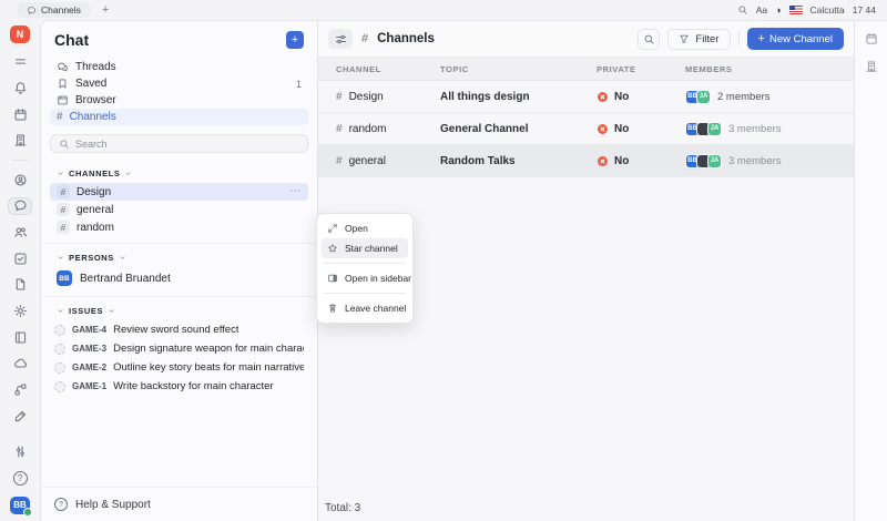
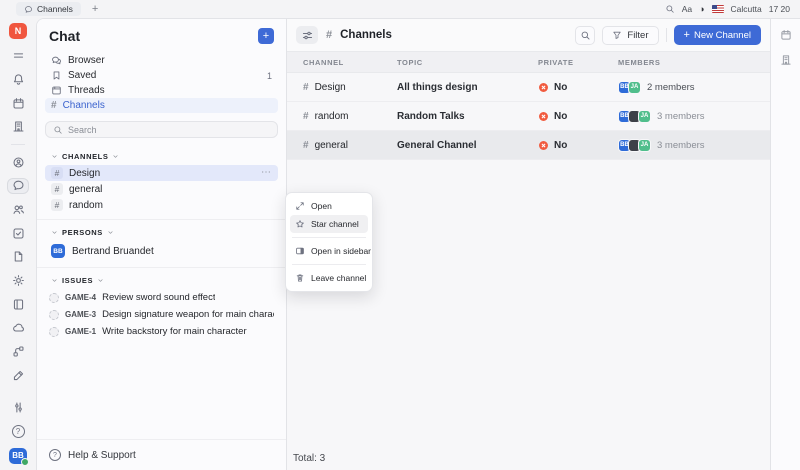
  Channels
  +
  Aa
  ◑
  Calcutta
- 17 44
+ 17 20
  N
  ?
  BB
  Chat
  +
- Threads
+ Browser
  Saved
  1
- Browser
+ Threads
  #
  Channels
  Search
  CHANNELS
  #
  Design
  ⋯
  #
  general
  #
  random
  PERSONS
  Bertrand Bruandet
  ISSUES
  GAME-4
  Review sword sound effect
  GAME-3
  Design signature weapon for main chara
- GAME-2
- Outline key story beats for main narrative
  GAME-1
  Write backstory for main character
  Help & Support
  #
  Channels
  Filter
  +
  New Channel
  CHANNEL
  TOPIC
  PRIVATE
  MEMBERS
  #
  Design
  All things design
  No
  2 members
  #
  random
- General Channel
+ Random Talks
  No
  3 members
  #
  general
- Random Talks
+ General Channel
  No
  3 members
  Total: 3
  Open
  Star channel
  Open in sidebar
  Leave channel
